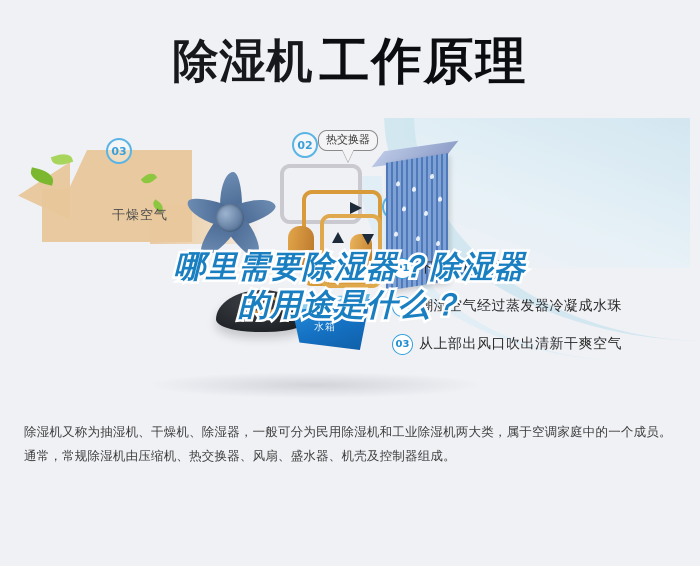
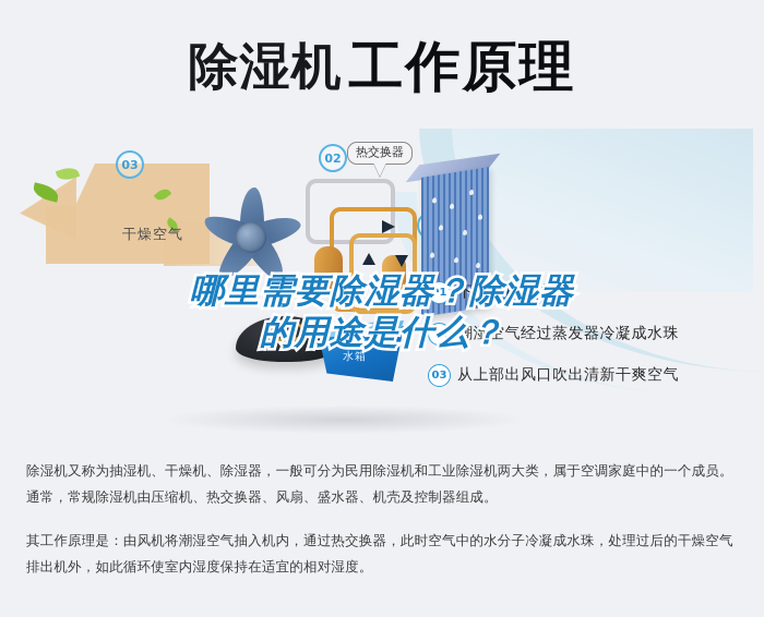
  除湿机工作原理
  03
  02
  热交换器
  干燥空气
  水箱
  01
  下部进风口进风
  02
  潮湿空气经过蒸发器冷凝成水珠
  03
  从上部出风口吹出清新干爽空气
  哪里需要除湿器？除湿器
  的用途是什么？
  除湿机又称为抽湿机、干燥机、除湿器，一般可分为民用除湿机和工业除湿机两大类，属于空调家庭中的一个成员。通常，常规除湿机由压缩机、热交换器、风扇、盛水器、机壳及控制器组成。
+ 其工作原理是：由风机将潮湿空气抽入机内，通过热交换器，此时空气中的水分子冷凝成水珠，处理过后的干燥空气排出机外，如此循环使室内湿度保持在适宜的相对湿度。
